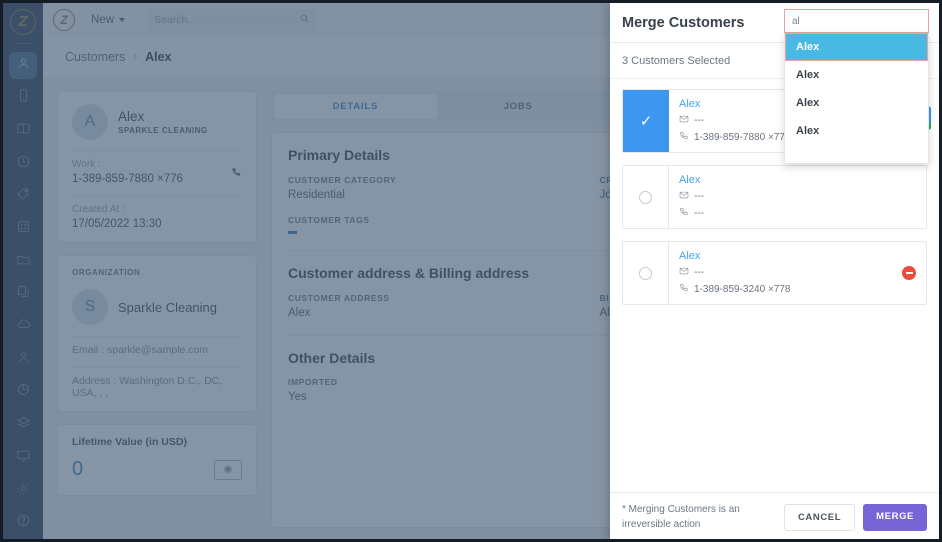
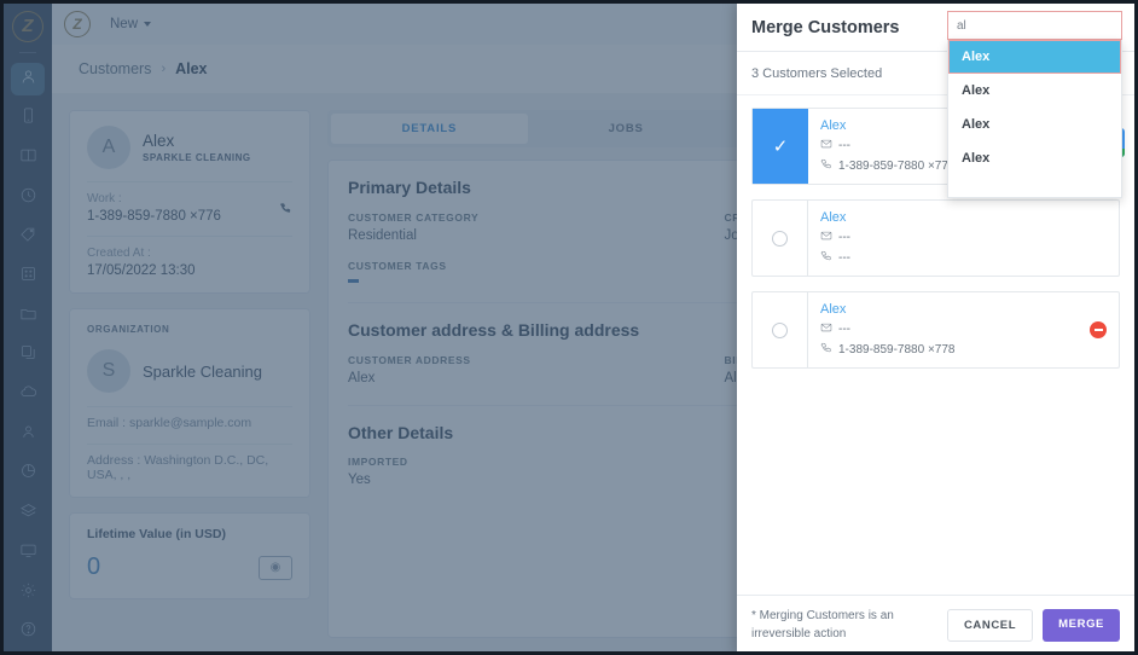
  Z
  Z
  New
- Search..
  Customers
  ›
  Alex
  A
  Alex
  SPARKLE CLEANING
  Work :
  1-389-859-7880 ×776
  Created At :
  17/05/2022 13:30
  ORGANIZATION
  S
  Sparkle Cleaning
  Email : sparkle@sample.com
  Address : Washington D.C., DC, USA, , ,
  Lifetime Value (in USD)
  0
  ◉
  DETAILS
  JOBS
  Primary Details
  CUSTOMER CATEGORY
  Residential
  CUSTOMER TAGS
  Customer address & Billing address
  CUSTOMER ADDRESS
  Alex
  Other Details
  IMPORTED
  Yes
  Merge Customers
  3 Customers Selected
  al
  Alex
  Alex
  Alex
  Alex
  ✓
  Alex
  ---
  1-389-859-7880 ×77
  Alex
  ---
  ---
  Alex
  ---
- 1-389-859-3240 ×778
+ 1-389-859-7880 ×778
  * Merging Customers is an irreversible action
  CANCEL
  MERGE
